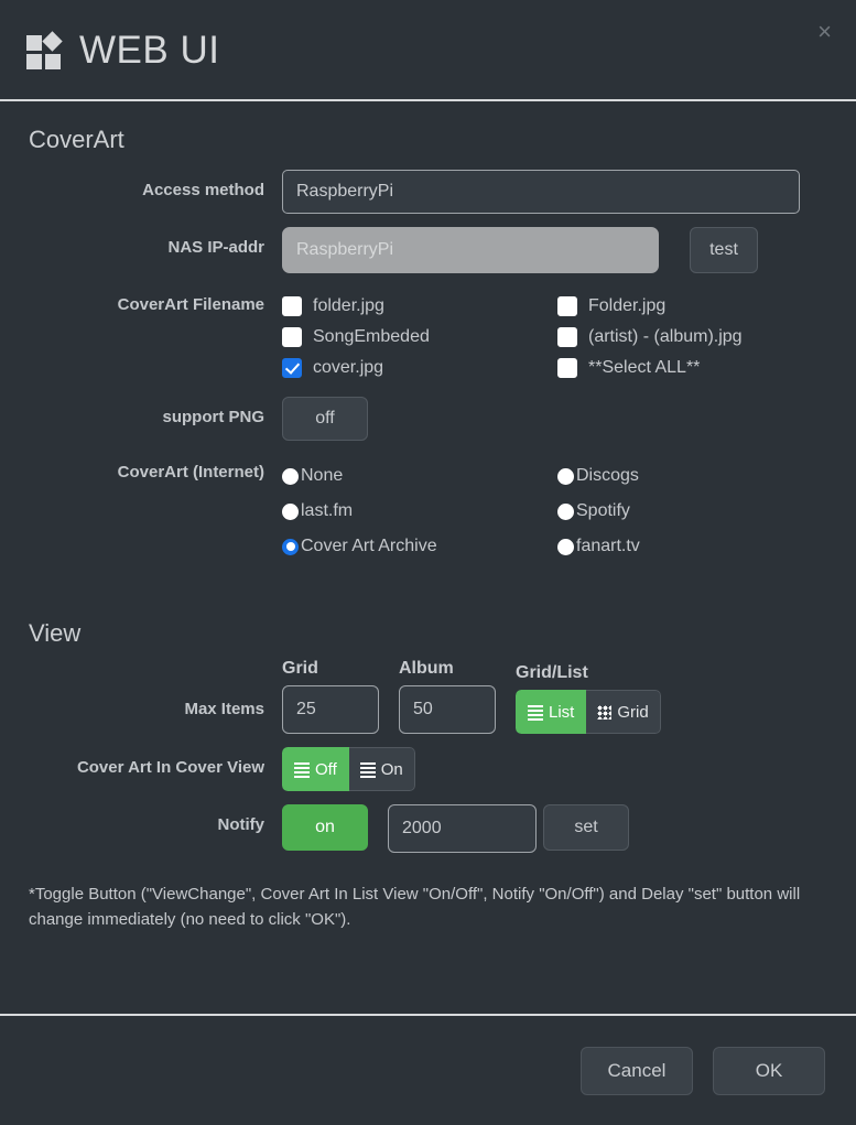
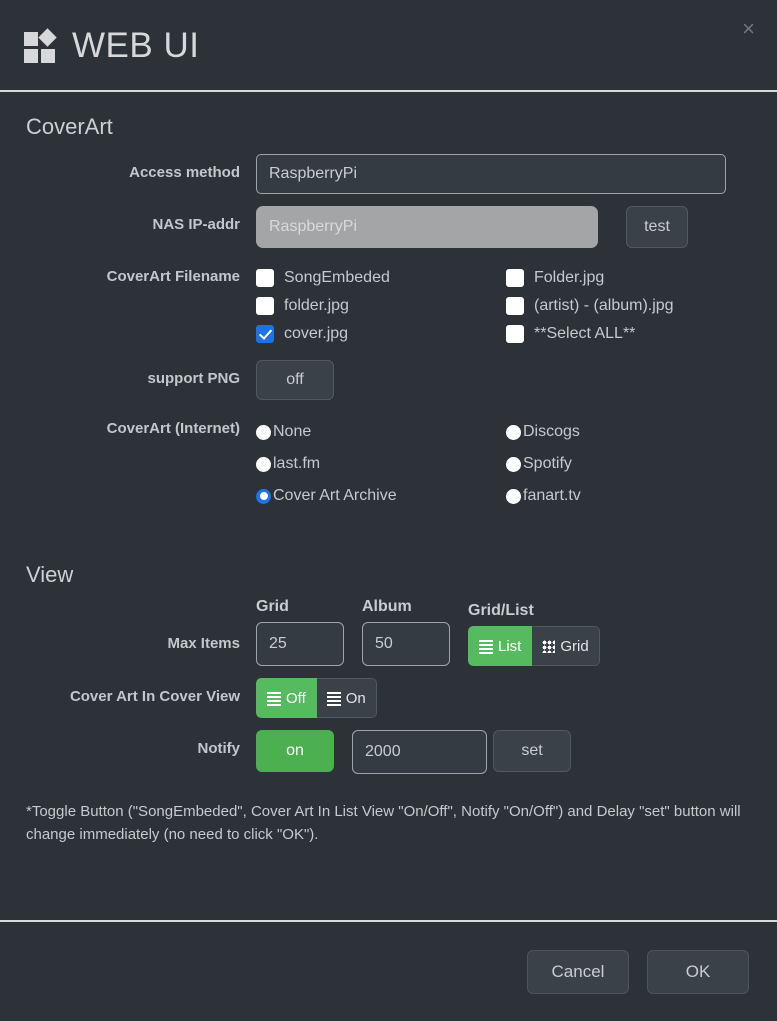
  WEB UI
  ×
  CoverArt
  Access method
  RaspberryPi
  NAS IP-addr
  RaspberryPi
  test
  CoverArt Filename
- folder.jpg
+ SongEmbeded
  Folder.jpg
- SongEmbeded
+ folder.jpg
  (artist) - (album).jpg
  cover.jpg
  **Select ALL**
  support PNG
  off
  CoverArt (Internet)
  None
  Discogs
  last.fm
  Spotify
  Cover Art Archive
  fanart.tv
  View
  Max Items
  Grid
  25
  Album
  50
  Grid/List
  List
  Grid
  Cover Art In Cover View
  Off
  On
  Notify
  on
  2000
  set
- *Toggle Button ("ViewChange", Cover Art In List View "On/Off", Notify "On/Off") and Delay "set" button will change immediately (no need to click "OK").
+ *Toggle Button ("SongEmbeded", Cover Art In List View "On/Off", Notify "On/Off") and Delay "set" button will change immediately (no need to click "OK").
  Cancel
  OK
